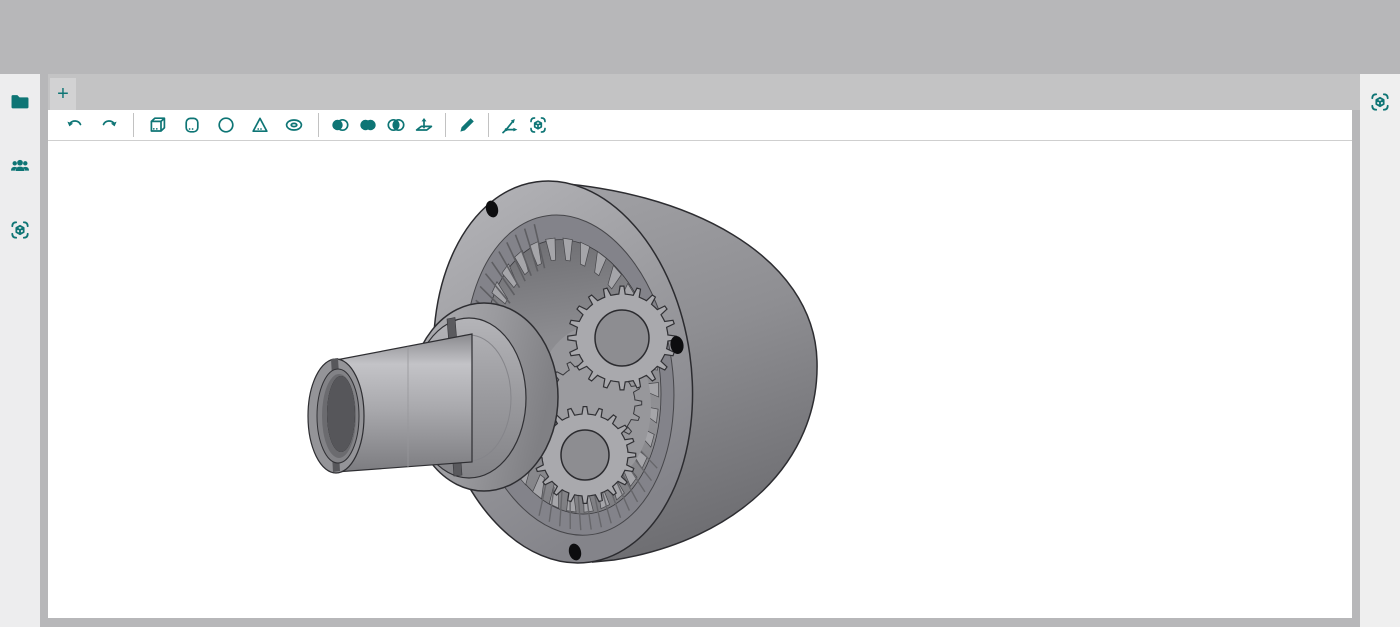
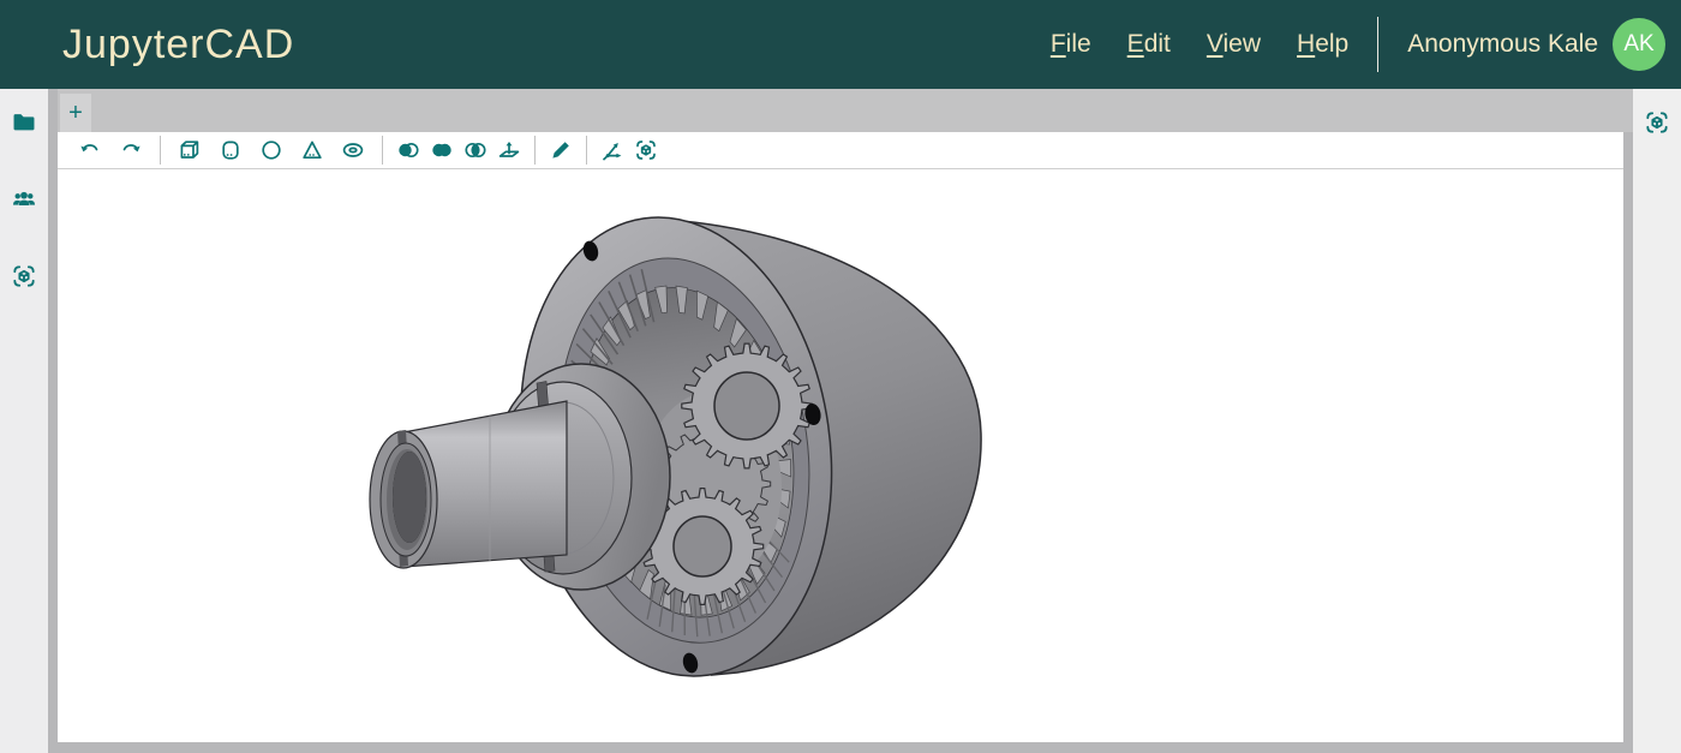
+ JupyterCAD
+ File
+ Edit
+ View
+ Help
+ Anonymous Kale
+ AK
  +
